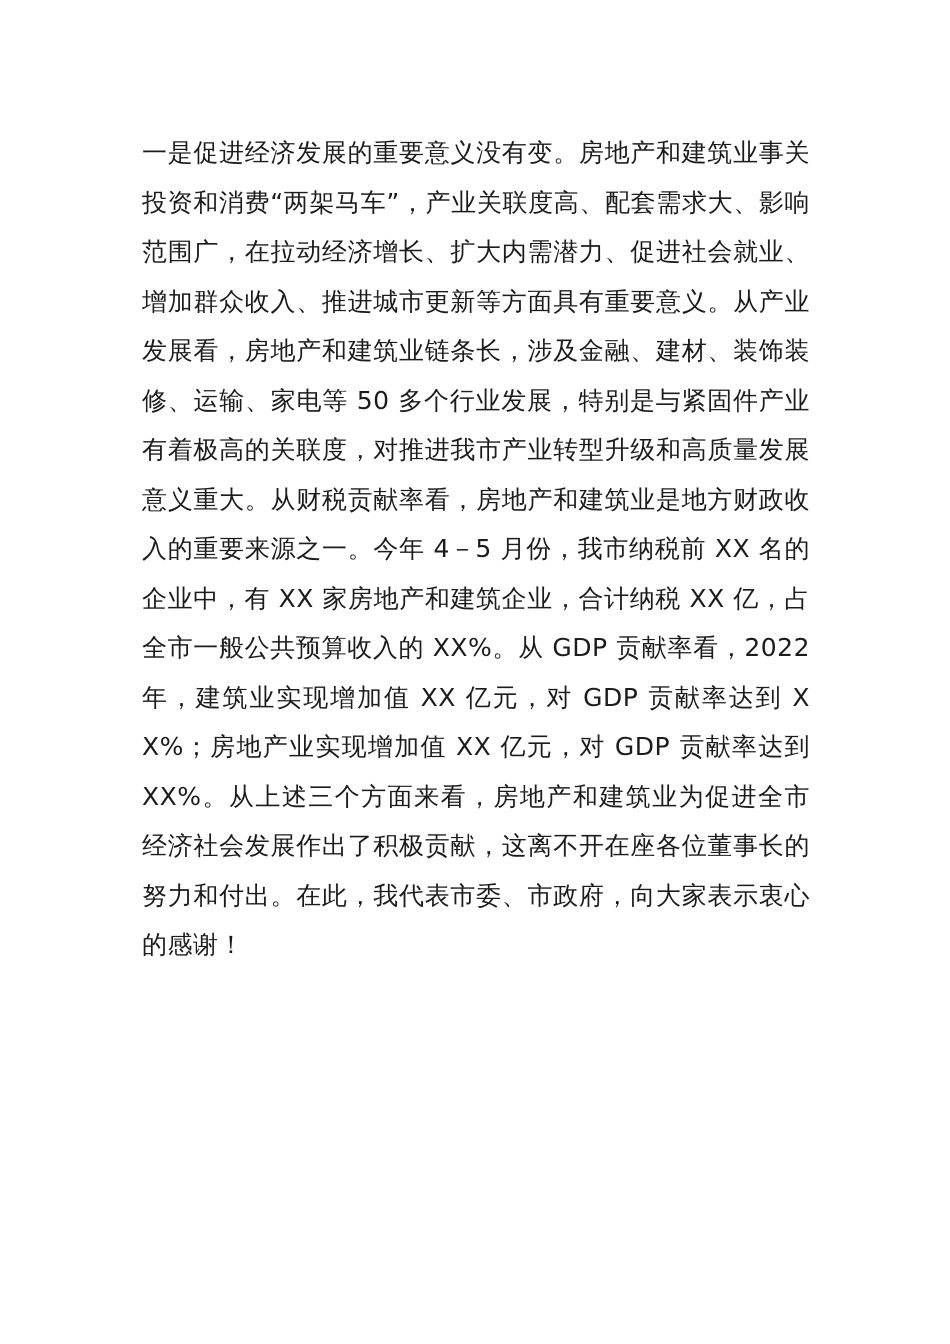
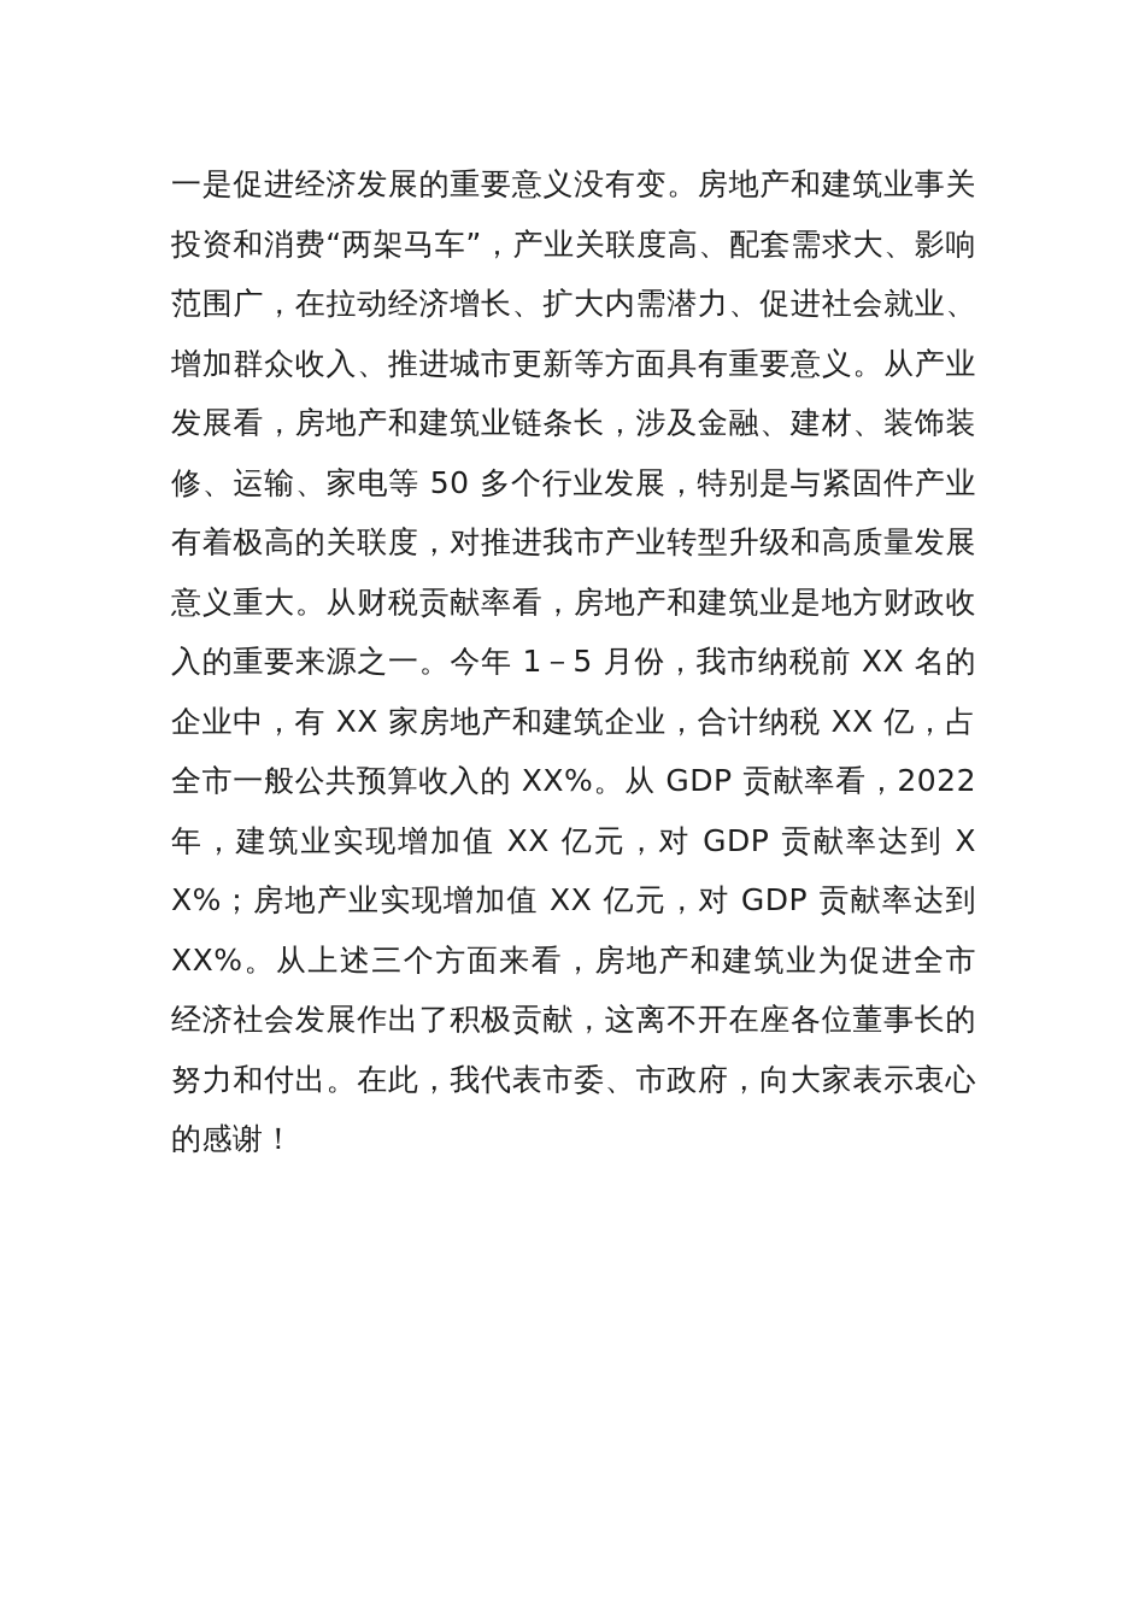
- 一是促进经济发展的重要意义没有变。房地产和建筑业事关投资和消费“两架马车”，产业关联度高、配套需求大、影响范围广，在拉动经济增长、扩大内需潜力、促进社会就业、增加群众收入、推进城市更新等方面具有重要意义。从产业发展看，房地产和建筑业链条长，涉及金融、建材、装饰装修、运输、家电等 50 多个行业发展，特别是与紧固件产业有着极高的关联度，对推进我市产业转型升级和高质量发展意义重大。从财税贡献率看，房地产和建筑业是地方财政收入的重要来源之一。今年 4－5 月份，我市纳税前 XX 名的企业中，有 XX 家房地产和建筑企业，合计纳税 XX 亿，占全市一般公共预算收入的 XX%。从 GDP 贡献率看，2022 年，建筑业实现增加值 XX 亿元，对 GDP 贡献率达到 XX%；房地产业实现增加值 XX 亿元，对 GDP 贡献率达到 XX%。从上述三个方面来看，房地产和建筑业为促进全市经济社会发展作出了积极贡献，这离不开在座各位董事长的努力和付出。在此，我代表市委、市政府，向大家表示衷心的感谢！
+ 一是促进经济发展的重要意义没有变。房地产和建筑业事关投资和消费“两架马车”，产业关联度高、配套需求大、影响范围广，在拉动经济增长、扩大内需潜力、促进社会就业、增加群众收入、推进城市更新等方面具有重要意义。从产业发展看，房地产和建筑业链条长，涉及金融、建材、装饰装修、运输、家电等 50 多个行业发展，特别是与紧固件产业有着极高的关联度，对推进我市产业转型升级和高质量发展意义重大。从财税贡献率看，房地产和建筑业是地方财政收入的重要来源之一。今年 1－5 月份，我市纳税前 XX 名的企业中，有 XX 家房地产和建筑企业，合计纳税 XX 亿，占全市一般公共预算收入的 XX%。从 GDP 贡献率看，2022 年，建筑业实现增加值 XX 亿元，对 GDP 贡献率达到 XX%；房地产业实现增加值 XX 亿元，对 GDP 贡献率达到 XX%。从上述三个方面来看，房地产和建筑业为促进全市经济社会发展作出了积极贡献，这离不开在座各位董事长的努力和付出。在此，我代表市委、市政府，向大家表示衷心的感谢！
